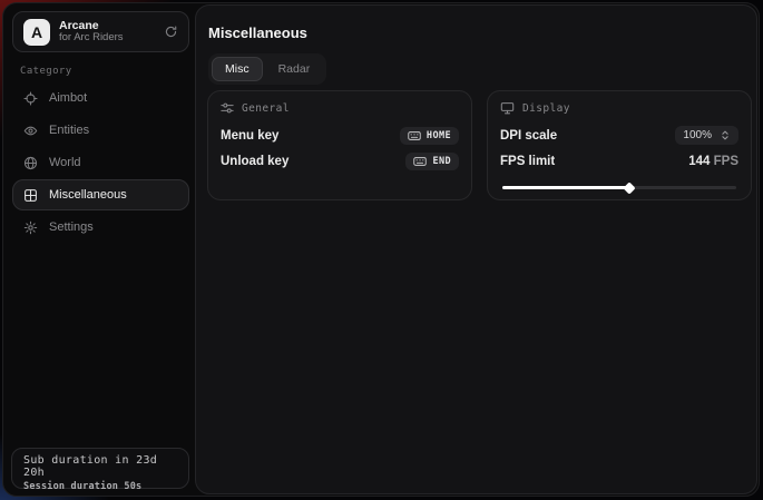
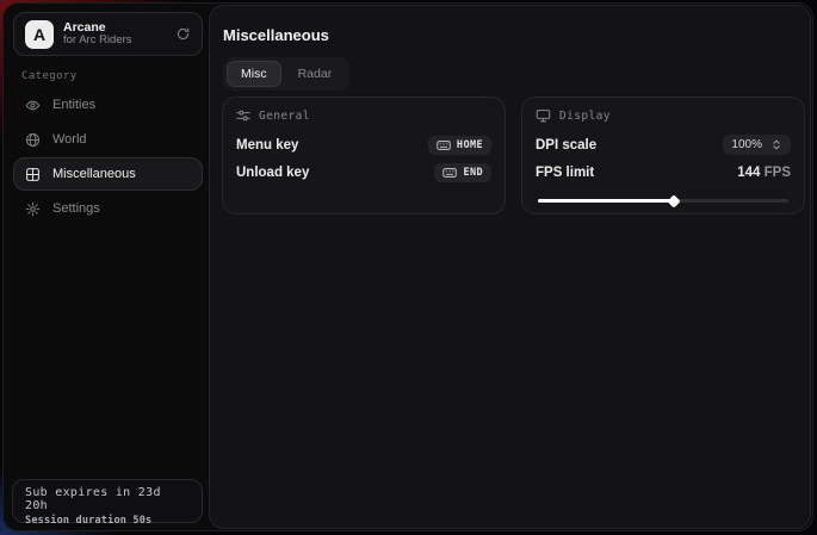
  A
  Arcane
  for Arc Riders
  Category
- Aimbot
  Entities
  World
  Miscellaneous
  Settings
- Sub duration in 23d 20h
+ Sub expires in 23d 20h
  Session duration 50s
  Miscellaneous
  Misc
  Radar
  General
  Menu key
  HOME
  Unload key
  END
  Display
  DPI scale
  100%
  FPS limit
  144 FPS
